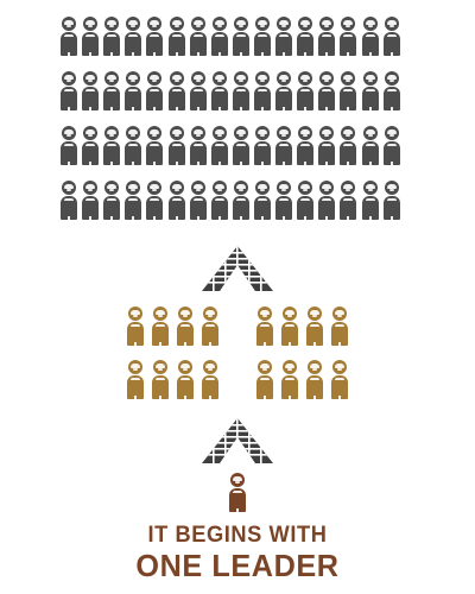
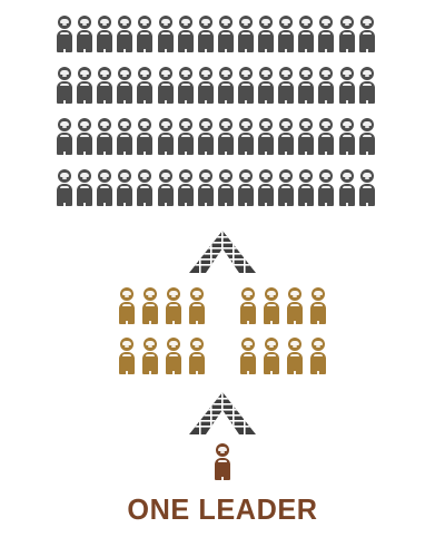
- IT BEGINS WITH
  ONE LEADER
